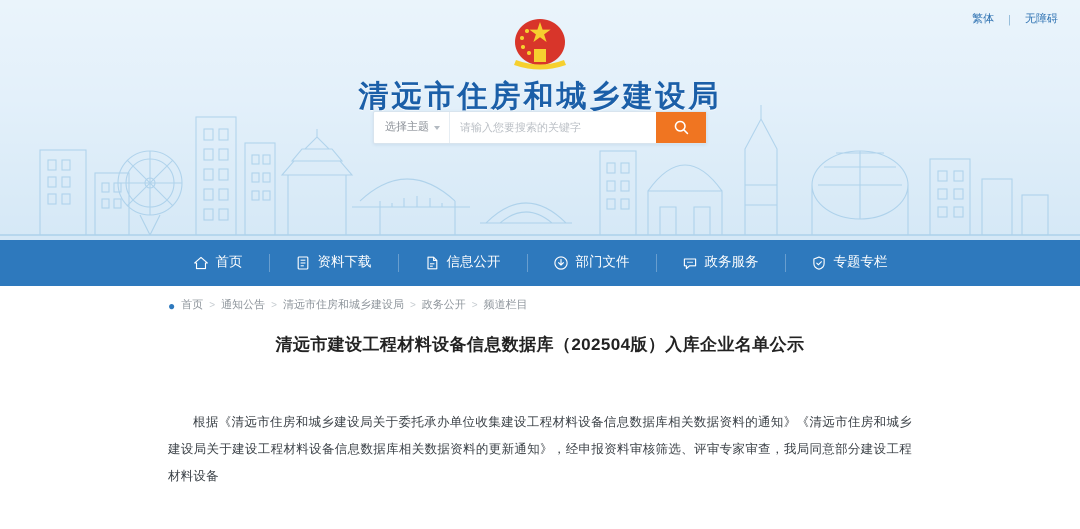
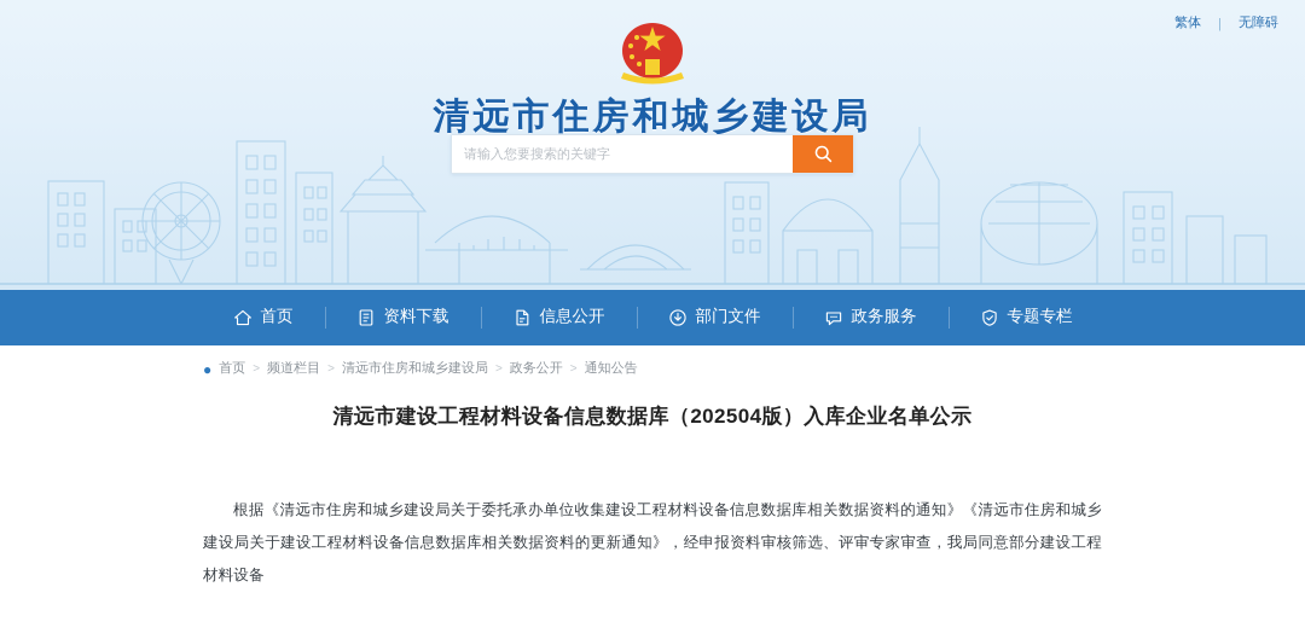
  繁体
  |
  无障碍
  清远市住房和城乡建设局
- 选择主题
  请输入您要搜索的关键字
  首页
  资料下载
  信息公开
  部门文件
  政务服务
  专题专栏
  ●
  首页
  >
- 通知公告
+ 频道栏目
  >
  清远市住房和城乡建设局
  >
  政务公开
  >
- 频道栏目
+ 通知公告
  清远市建设工程材料设备信息数据库（202504版）入库企业名单公示
  根据《清远市住房和城乡建设局关于委托承办单位收集建设工程材料设备信息数据库相关数据资料的通知》《清远市住房和城乡建设局关于建设工程材料设备信息数据库相关数据资料的更新通知》，经申报资料审核筛选、评审专家审查，我局同意部分建设工程材料设备
